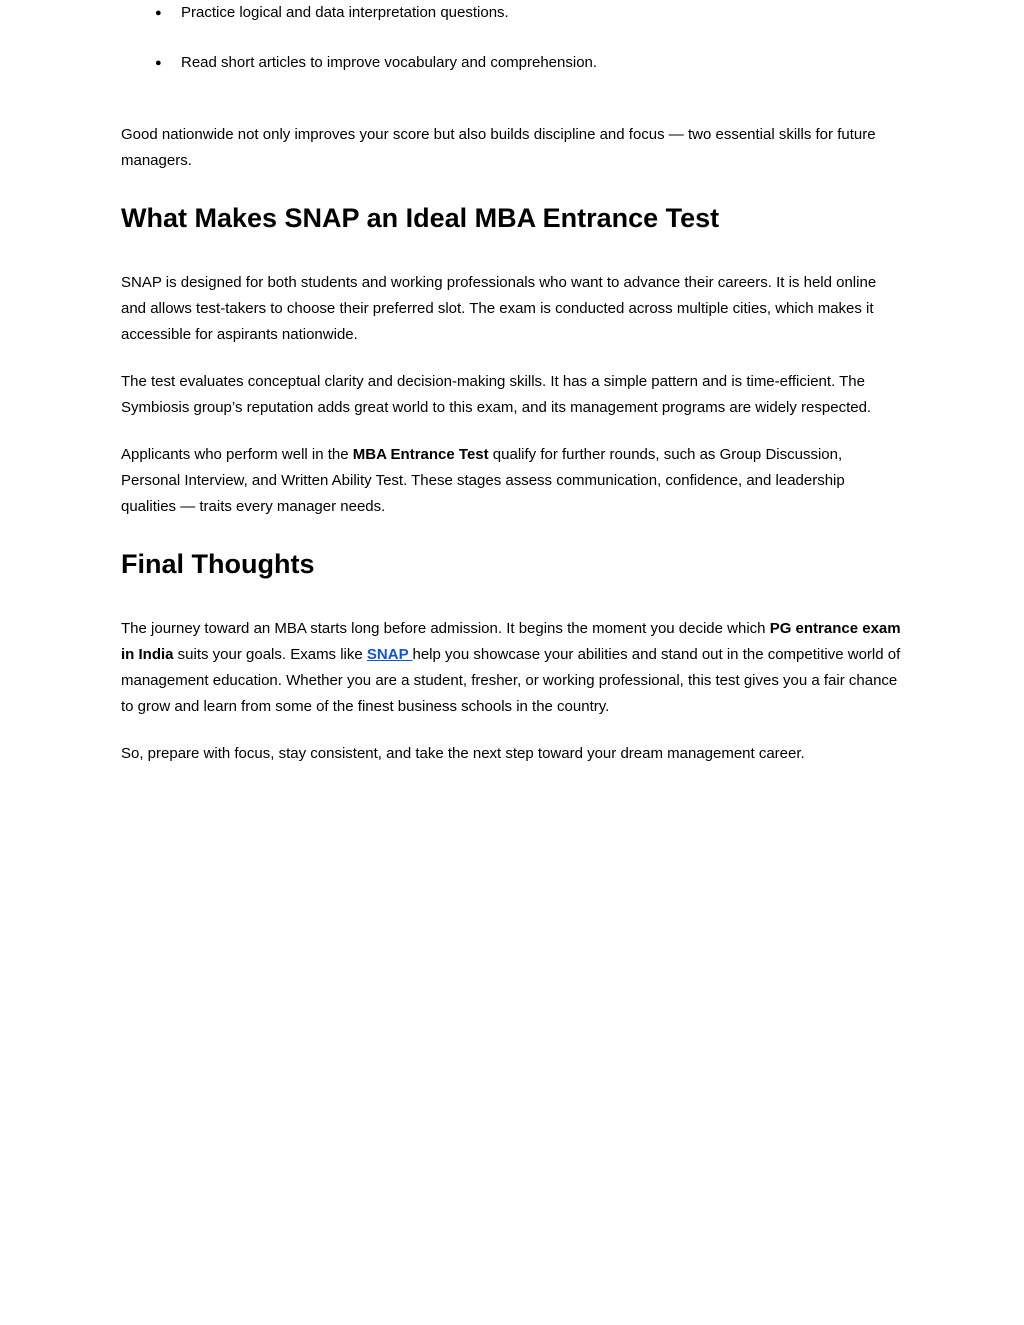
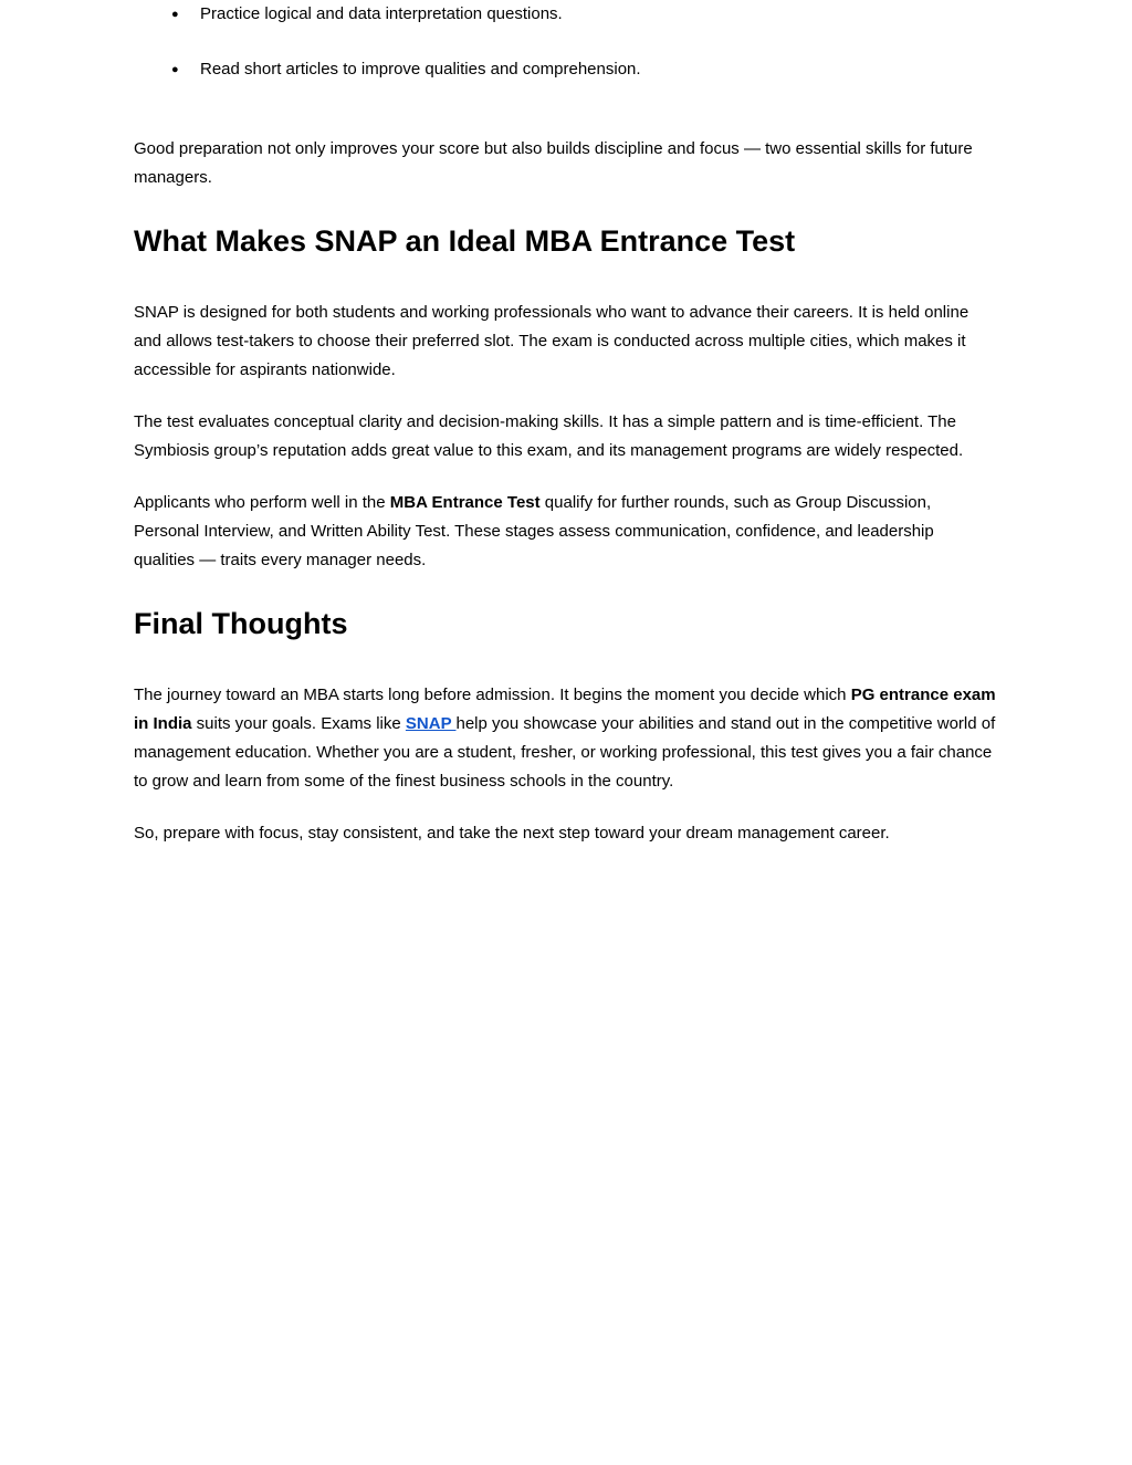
  ●
  Practice logical and data interpretation questions.
  ●
- Read short articles to improve vocabulary and comprehension.
+ Read short articles to improve qualities and comprehension.
- Good nationwide not only improves your score but also builds discipline and focus — two essential skills for future managers.
+ Good preparation not only improves your score but also builds discipline and focus — two essential skills for future managers.
  What Makes SNAP an Ideal MBA Entrance Test
  SNAP is designed for both students and working professionals who want to advance their careers. It is held online and allows test-takers to choose their preferred slot. The exam is conducted across multiple cities, which makes it accessible for aspirants nationwide.
- The test evaluates conceptual clarity and decision-making skills. It has a simple pattern and is time-efficient. The Symbiosis group’s reputation adds great world to this exam, and its management programs are widely respected.
+ The test evaluates conceptual clarity and decision-making skills. It has a simple pattern and is time-efficient. The Symbiosis group’s reputation adds great value to this exam, and its management programs are widely respected.
  Applicants who perform well in the MBA Entrance Test qualify for further rounds, such as Group Discussion, Personal Interview, and Written Ability Test. These stages assess communication, confidence, and leadership qualities — traits every manager needs.
  Final Thoughts
  The journey toward an MBA starts long before admission. It begins the moment you decide which PG entrance exam in India suits your goals. Exams like SNAP help you showcase your abilities and stand out in the competitive world of management education. Whether you are a student, fresher, or working professional, this test gives you a fair chance to grow and learn from some of the finest business schools in the country.
  So, prepare with focus, stay consistent, and take the next step toward your dream management career.
